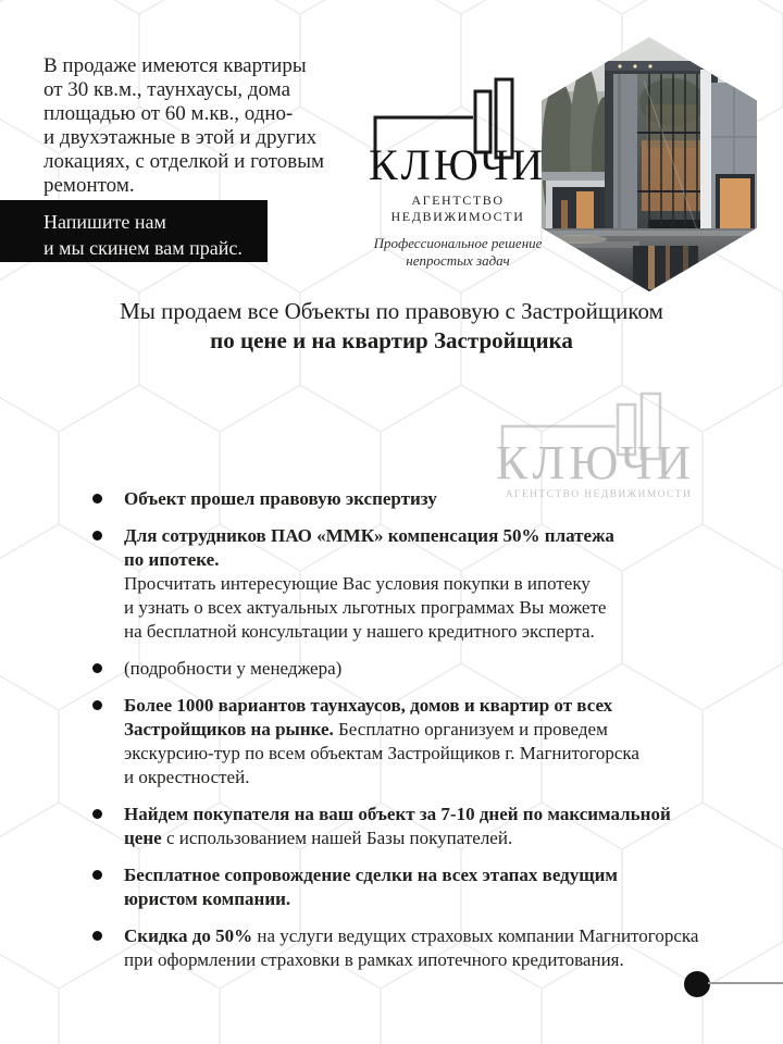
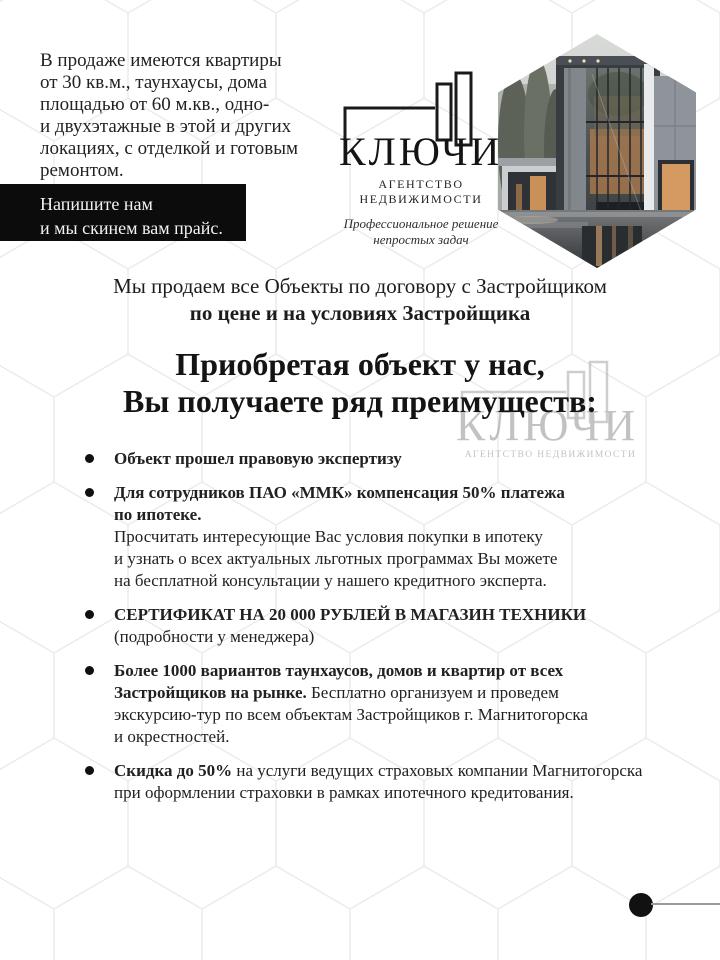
  В продаже имеются квартиры
  от 30 кв.м., таунхаусы, дома
  площадью от 60 м.кв., одно-
  и двухэтажные в этой и других
  локациях, с отделкой и готовым
  ремонтом.
  Напишите нам
  и мы скинем вам прайс.
  КЛЮЧИ
  АГЕНТСТВО НЕДВИЖИМОСТИ
  Профессиональное решение
  непростых задач
- Мы продаем все Объекты по правовую с Застройщиком
+ Мы продаем все Объекты по договору с Застройщиком
- по цене и на квартир Застройщика
+ по цене и на условиях Застройщика
  КЛЮЧИ
  АГЕНТСТВО НЕДВИЖИМОСТИ
+ Приобретая объект у нас,
+ Вы получаете ряд преимуществ:
  Объект прошел правовую экспертизу
  Для сотрудников ПАО «ММК» компенсация 50% платежа
  по ипотеке.
  Просчитать интересующие Вас условия покупки в ипотеку
  и узнать о всех актуальных льготных программах Вы можете
  на бесплатной консультации у нашего кредитного эксперта.
+ СЕРТИФИКАТ НА 20 000 РУБЛЕЙ В МАГАЗИН ТЕХНИКИ
  (подробности у менеджера)
  Более 1000 вариантов таунхаусов, домов и квартир от всех
  Застройщиков на рынке. Бесплатно организуем и проведем
  экскурсию-тур по всем объектам Застройщиков г. Магнитогорска
  и окрестностей.
- Найдем покупателя на ваш объект за 7-10 дней по максимальной
- цене с использованием нашей Базы покупателей.
- Бесплатное сопровождение сделки на всех этапах ведущим
- юристом компании.
  Скидка до 50% на услуги ведущих страховых компании Магнитогорска
  при оформлении страховки в рамках ипотечного кредитования.
